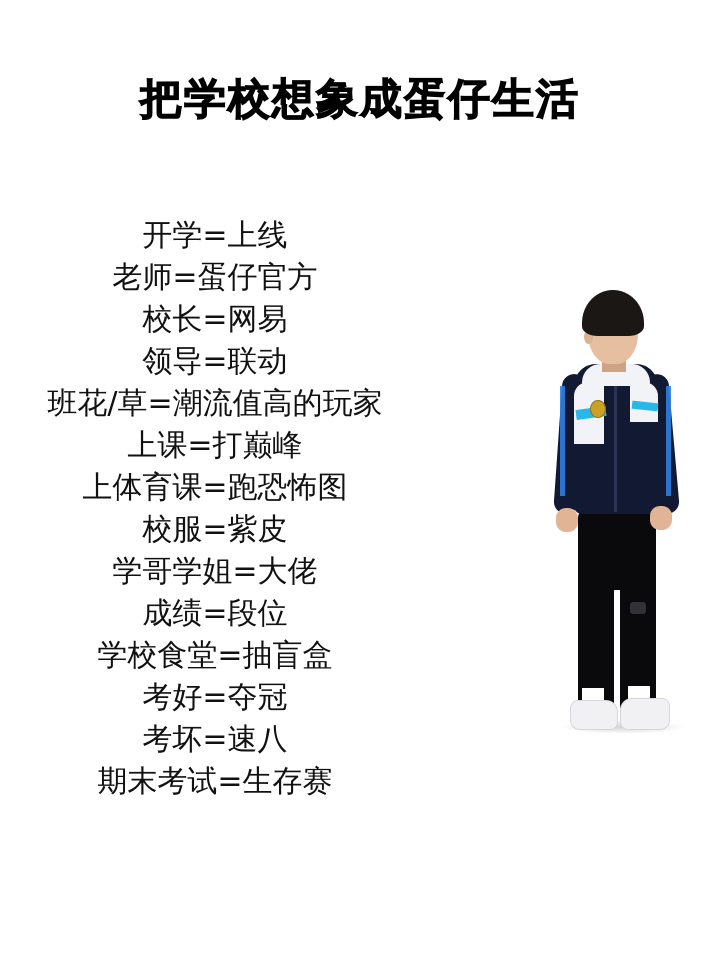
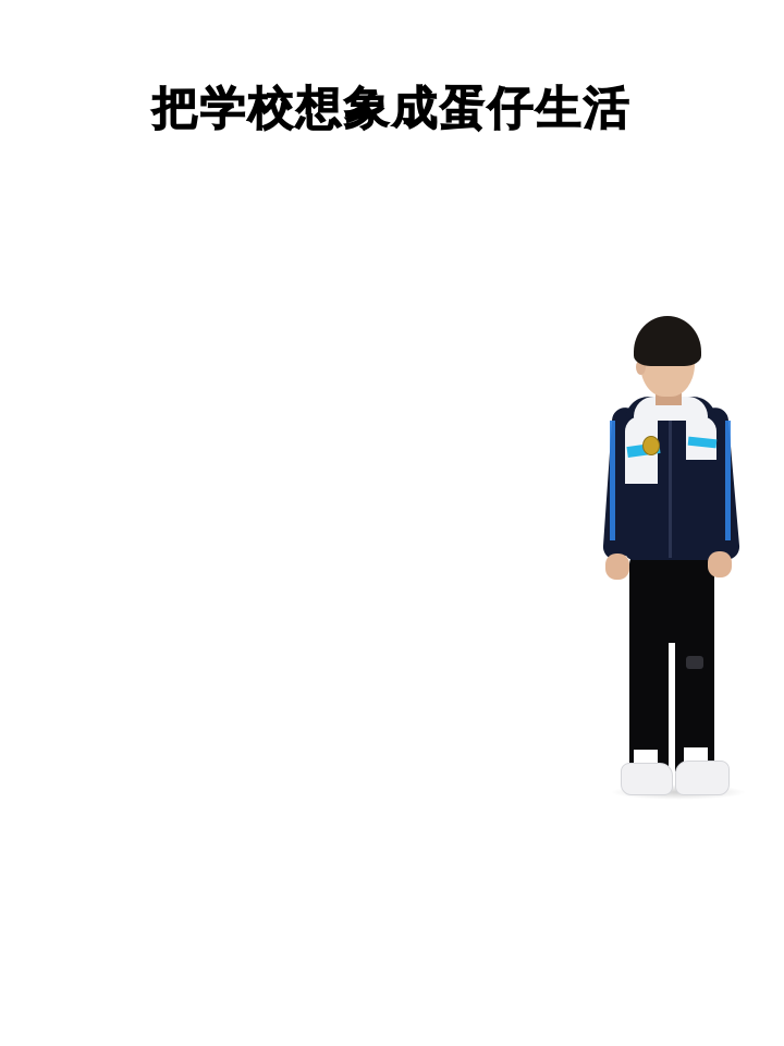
  把学校想象成蛋仔生活
- 开学=上线
- 老师=蛋仔官方
- 校长=网易
- 领导=联动
- 班花/草=潮流值高的玩家
- 上课=打巅峰
- 上体育课=跑恐怖图
- 校服=紫皮
- 学哥学姐=大佬
- 成绩=段位
- 学校食堂=抽盲盒
- 考好=夺冠
- 考坏=速八
- 期末考试=生存赛
